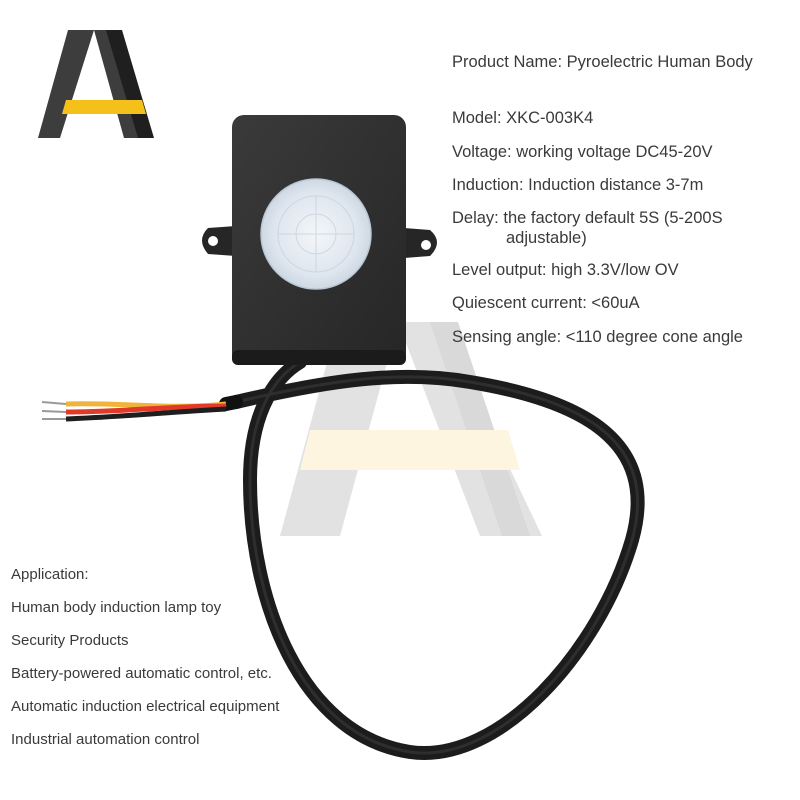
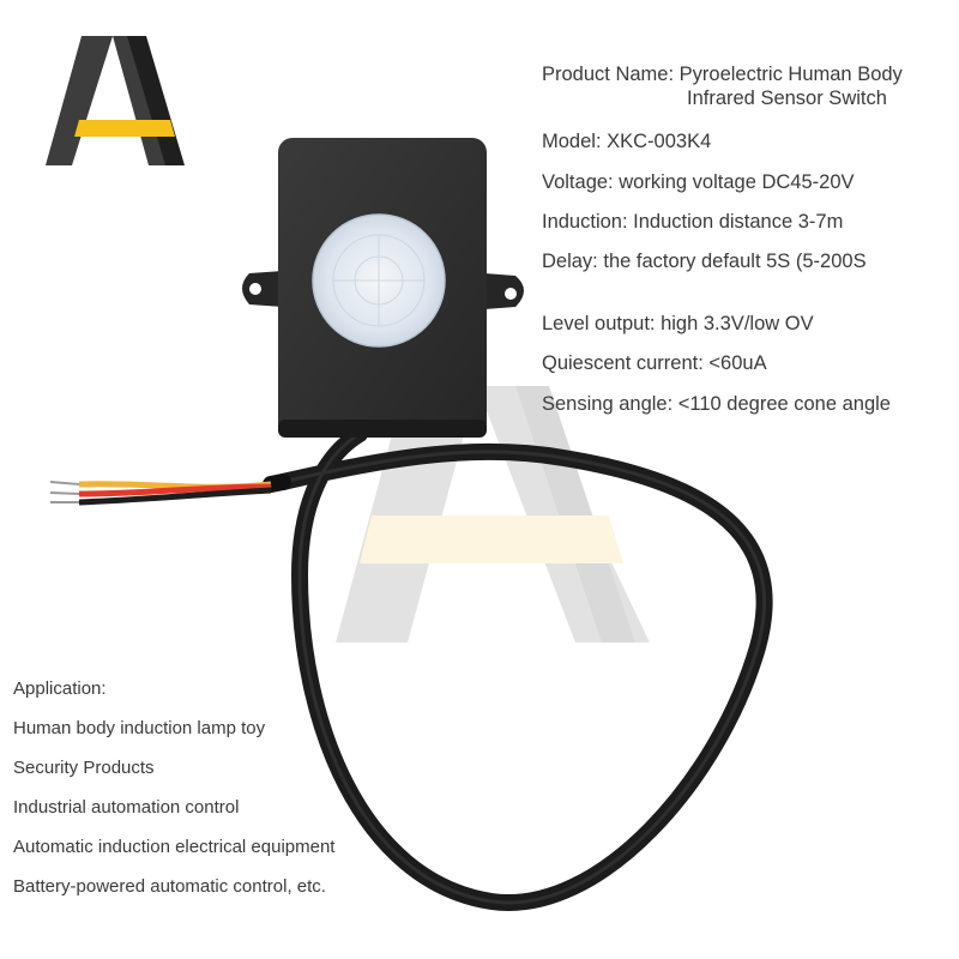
  Product Name: Pyroelectric Human Body
+ Infrared Sensor Switch
  Model: XKC-003K4
  Voltage: working voltage DC45-20V
  Induction: Induction distance 3-7m
  Delay: the factory default 5S (5-200S
- adjustable)
  Level output: high 3.3V/low OV
  Quiescent current: <60uA
  Sensing angle: <110 degree cone angle
  Application:
  Human body induction lamp toy
  Security Products
- Battery-powered automatic control, etc.
+ Industrial automation control
  Automatic induction electrical equipment
- Industrial automation control
+ Battery-powered automatic control, etc.
